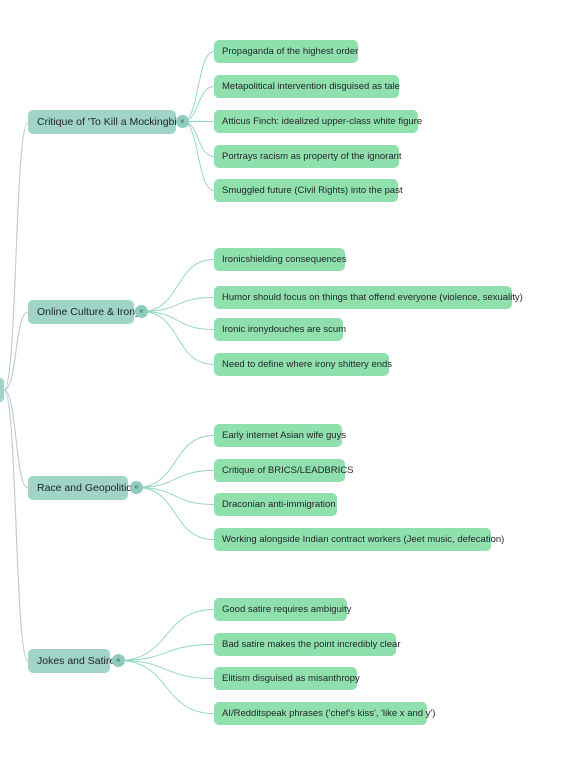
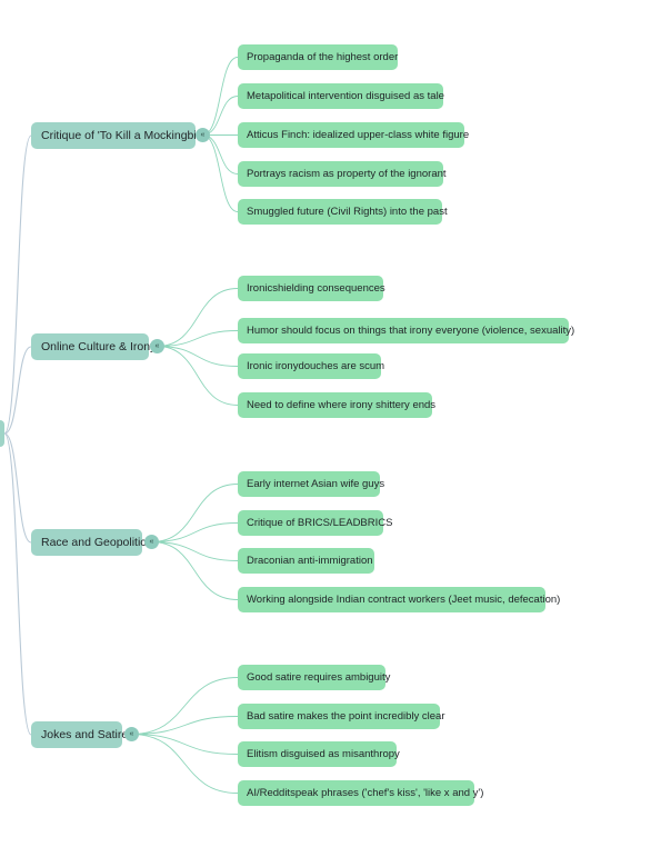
  Critique of 'To Kill a Mockingb
  Propaganda of the highest order
  Metapolitical intervention disguised as tale
  Atticus Finch: idealized upper-class white figure
  Portrays racism as property of the ignorant
  Smuggled future (Civil Rights) into the past
  Online Culture & Iron
  Ironicshielding consequences
- Humor should focus on things that offend everyone (violence, sexuality)
+ Humor should focus on things that irony everyone (violence, sexuality)
  Ironic ironydouches are scum
  Need to define where irony shittery ends
  Race and Geopolitic
  Early internet Asian wife guys
  Critique of BRICS/LEADBRICS
  Draconian anti-immigration
  Working alongside Indian contract workers (Jeet music, defecation)
  Jokes and Satir
  Good satire requires ambiguity
  Bad satire makes the point incredibly clear
  Elitism disguised as misanthropy
  AI/Redditspeak phrases ('chef's kiss', 'like x and y')
